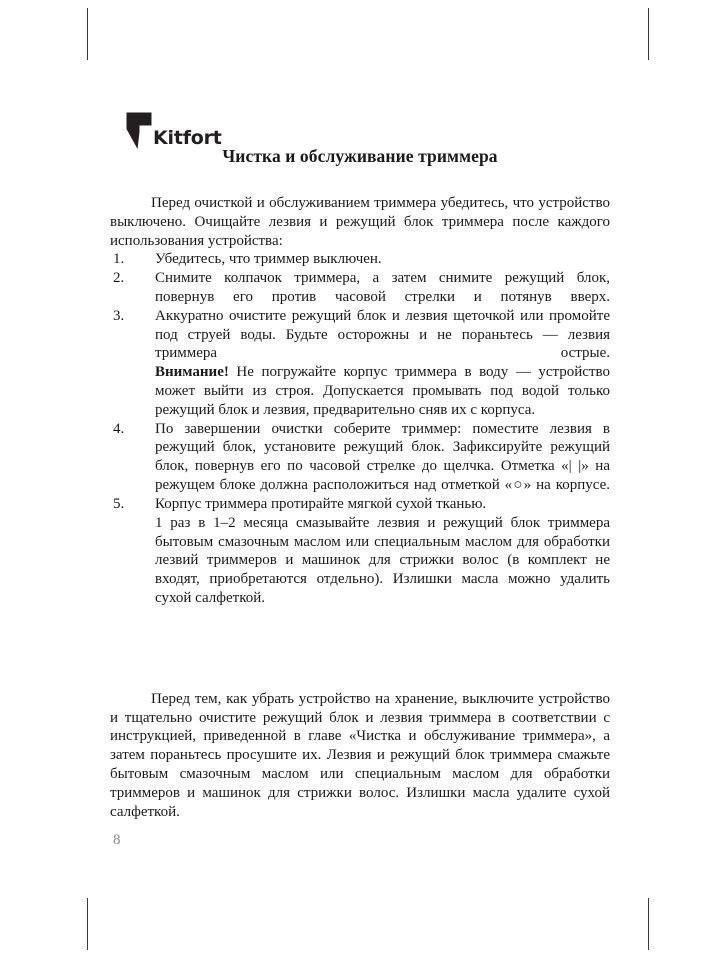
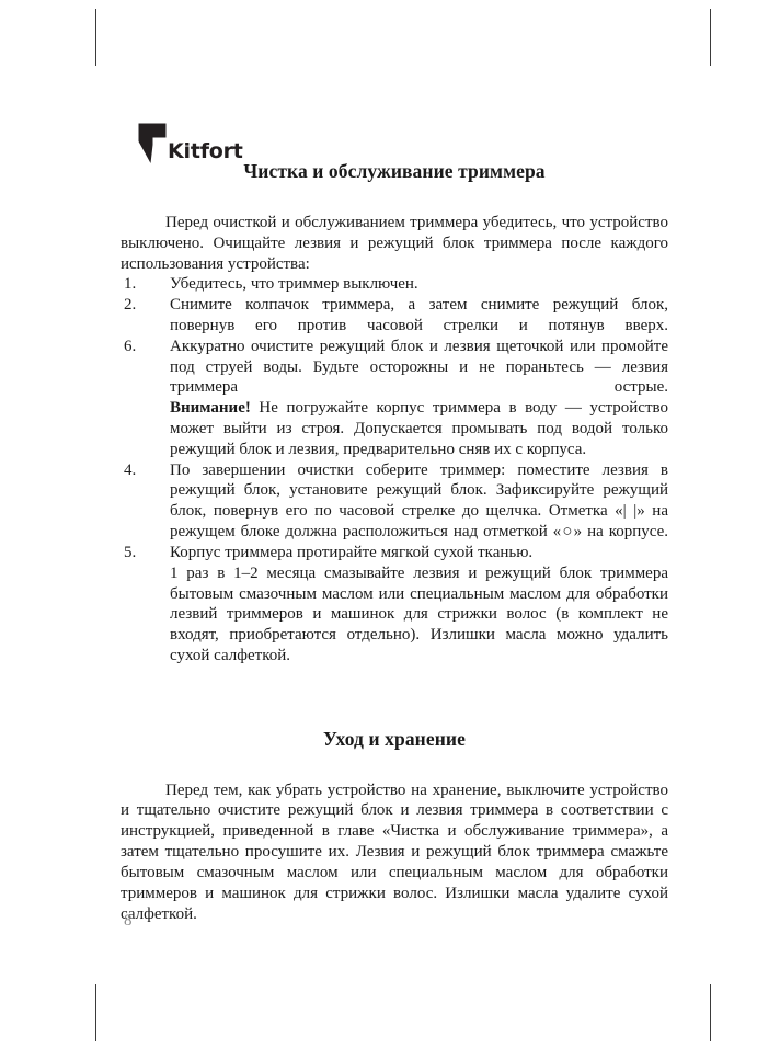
  Kitfort
  Чистка и обслуживание триммера
  Перед очисткой и обслуживанием триммера убедитесь, что устройство выключено. Очищайте лезвия и режущий блок триммера после каждого использования устройства:
  1.
  Убедитесь, что триммер выключен.
  2.
  Снимите колпачок триммера, а затем снимите режущий блок, повернув его против часовой стрелки и потянув вверх.
- 3.
+ 6.
  Аккуратно очистите режущий блок и лезвия щеточкой или промойте под струей воды. Будьте осторожны и не пораньтесь — лезвия триммера острые.
  Внимание! Не погружайте корпус триммера в воду — устройство может выйти из строя. Допускается промывать под водой только режущий блок и лезвия, предварительно сняв их с корпуса.
  4.
  По завершении очистки соберите триммер: поместите лезвия в режущий блок, установите режущий блок. Зафиксируйте режущий блок, повернув его по часовой стрелке до щелчка. Отметка «| |» на режущем блоке должна расположиться над отметкой «○» на корпусе.
  5.
  Корпус триммера протирайте мягкой сухой тканью.
  1 раз в 1–2 месяца смазывайте лезвия и режущий блок триммера бытовым смазочным маслом или специальным маслом для обработки лезвий триммеров и машинок для стрижки волос (в комплект не входят, приобретаются отдельно). Излишки масла можно удалить сухой салфеткой.
+ Уход и хранение
- Перед тем, как убрать устройство на хранение, выключите устройство и тщательно очистите режущий блок и лезвия триммера в соответствии с инструкцией, приведенной в главе «Чистка и обслуживание триммера», а затем пораньтесь просушите их. Лезвия и режущий блок триммера смажьте бытовым смазочным маслом или специальным маслом для обработки триммеров и машинок для стрижки волос. Излишки масла удалите сухой салфеткой.
+ Перед тем, как убрать устройство на хранение, выключите устройство и тщательно очистите режущий блок и лезвия триммера в соответствии с инструкцией, приведенной в главе «Чистка и обслуживание триммера», а затем тщательно просушите их. Лезвия и режущий блок триммера смажьте бытовым смазочным маслом или специальным маслом для обработки триммеров и машинок для стрижки волос. Излишки масла удалите сухой салфеткой.
  8
